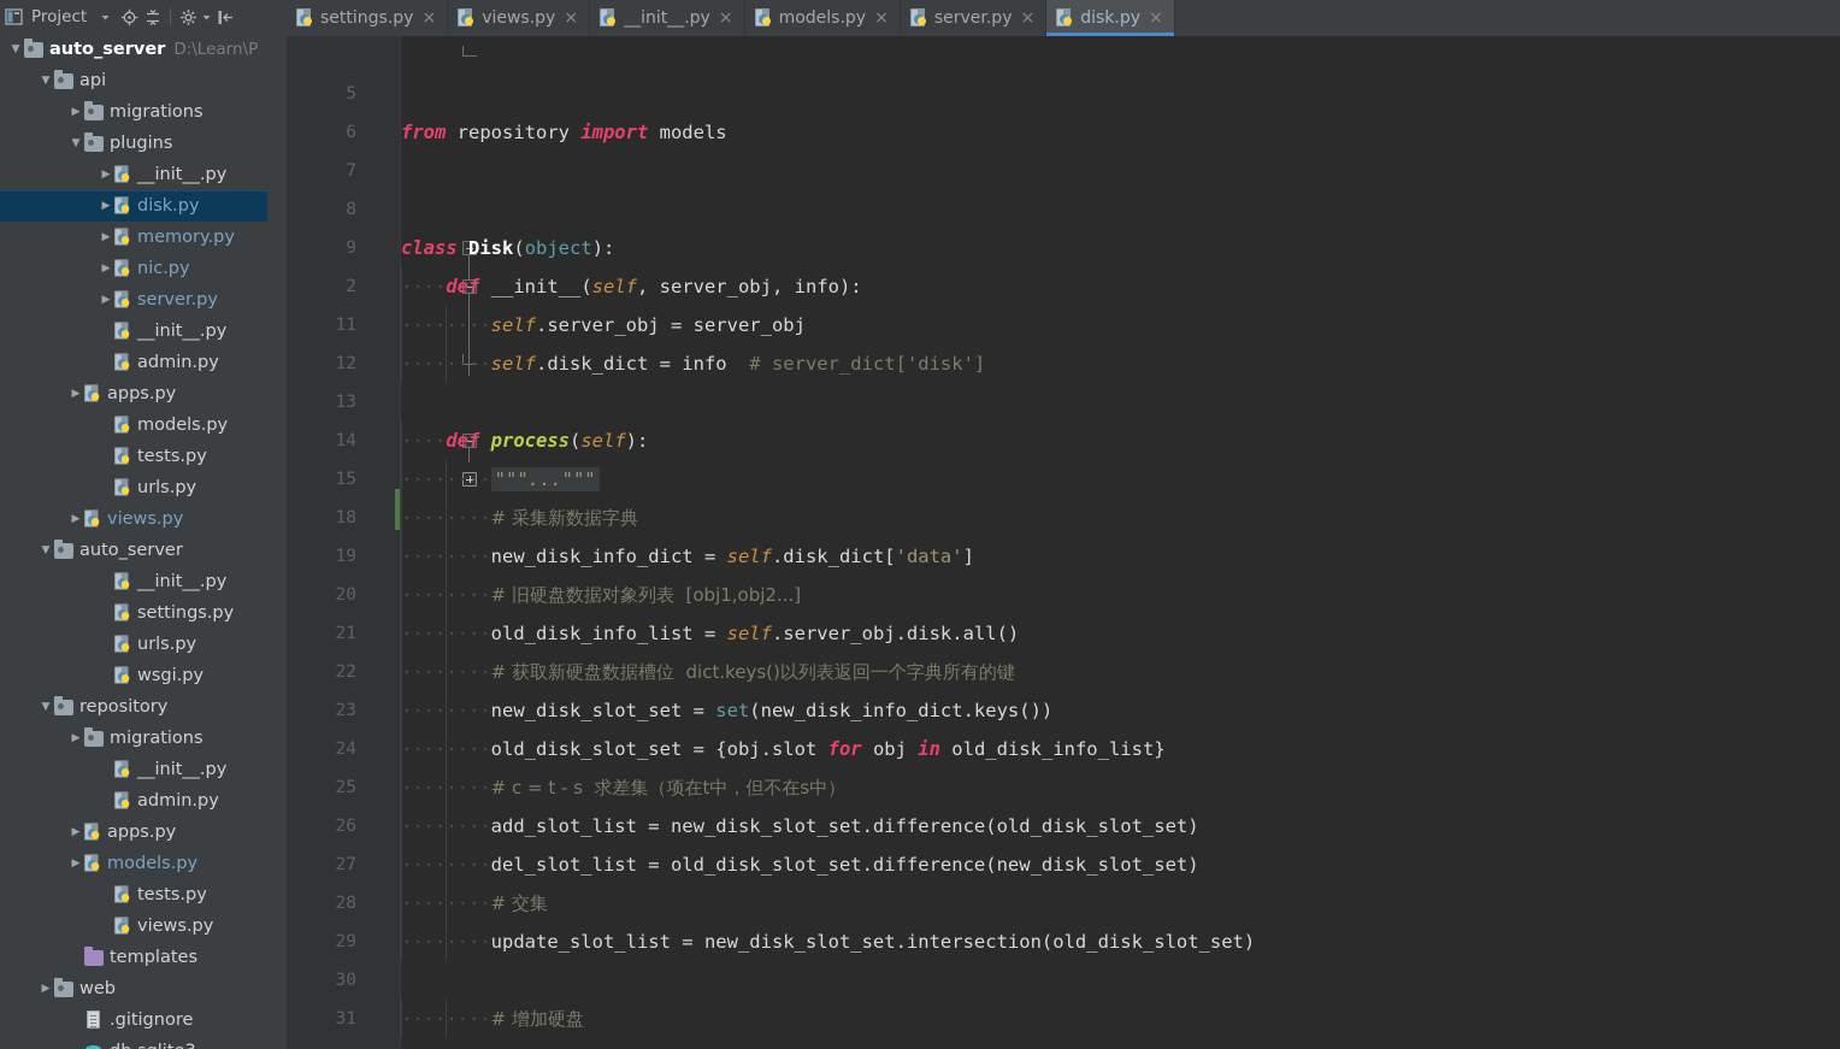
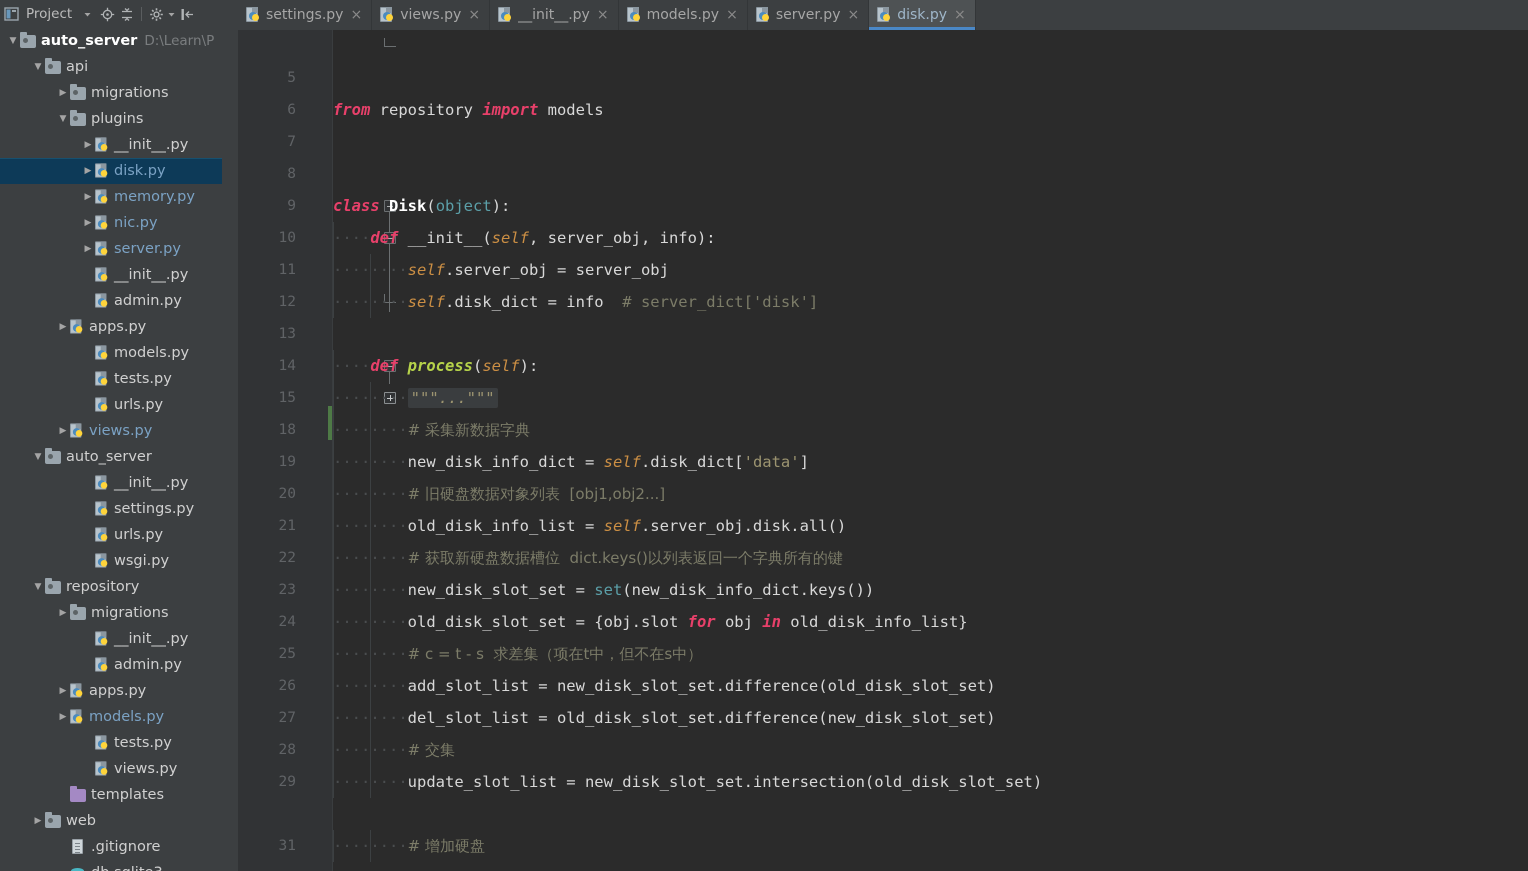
  Project
  settings.py
  ×
  views.py
  ×
  __init__.py
  ×
  models.py
  ×
  server.py
  ×
  disk.py
  ×
  ▼
  auto_server
  D:\Learn\P
  ▼
  api
  ▶
  migrations
  ▼
  plugins
  ▶
  __init__.py
  ▶
  disk.py
  ▶
  memory.py
  ▶
  nic.py
  ▶
  server.py
  __init__.py
  admin.py
  ▶
  apps.py
  models.py
  tests.py
  urls.py
  ▶
  views.py
  ▼
  auto_server
  __init__.py
  settings.py
  urls.py
  wsgi.py
  ▼
  repository
  ▶
  migrations
  __init__.py
  admin.py
  ▶
  apps.py
  ▶
  models.py
  tests.py
  views.py
  templates
  ▶
  web
  .gitignore
  5
  6
  from repository import models
  7
  8
  9
  class Disk(object):
- 2
+ 10
  ····def __init__(self, server_obj, info):
  11
  ········self.server_obj = server_obj
  12
  ········self.disk_dict = info # server_dict['disk']
  13
  14
  ····def process(self):
  15
  ········ """..."""
  18
  ········# 采集新数据字典
  19
  ········new_disk_info_dict = self.disk_dict['data']
  20
  ········# 旧硬盘数据对象列表 [obj1,obj2...]
  21
  ········old_disk_info_list = self.server_obj.disk.all()
  22
  ········# 获取新硬盘数据槽位 dict.keys()以列表返回一个字典所有的键
  23
  ········new_disk_slot_set = set(new_disk_info_dict.keys())
  24
  ········old_disk_slot_set = {obj.slot for obj in old_disk_info_list}
  25
  ········# c = t - s 求差集（项在t中，但不在s中）
  26
  ········add_slot_list = new_disk_slot_set.difference(old_disk_slot_set)
  27
  ········del_slot_list = old_disk_slot_set.difference(new_disk_slot_set)
  28
  ········# 交集
  29
  ········update_slot_list = new_disk_slot_set.intersection(old_disk_slot_set)
- 30
  31
  ········# 增加硬盘
